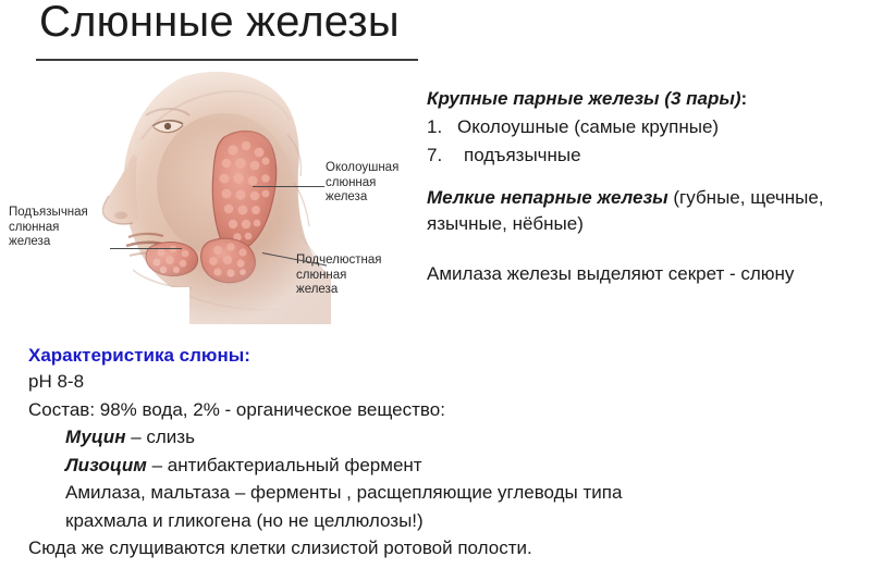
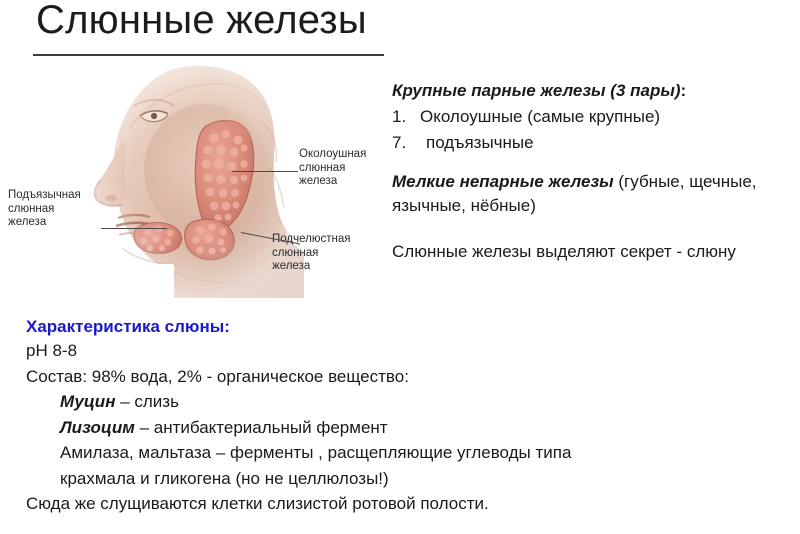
  Слюнные железы
  Подъязычная
  слюнная
  железа
  Околоушная
  слюнная
  железа
  одчелюстная
  слюнная
  железа
  Крупные парные железы (3 пары):
  1.
  Околоушные (самые крупные)
  7.
  подъязычные
  Мелкие непарные железы (губные, щечные, язычные, нёбные)
- Амилаза железы выделяют секрет - слюну
+ Слюнные железы выделяют секрет - слюну
  Характеристика слюны:
  рН 8-8
  Состав: 98% вода, 2% - органическое вещество:
  Муцин – слизь
  Лизоцим – антибактериальный фермент
  Амилаза, мальтаза – ферменты , расщепляющие углеводы типа
  крахмала и гликогена (но не целлюлозы!)
  Сюда же слущиваются клетки слизистой ротовой полости.
